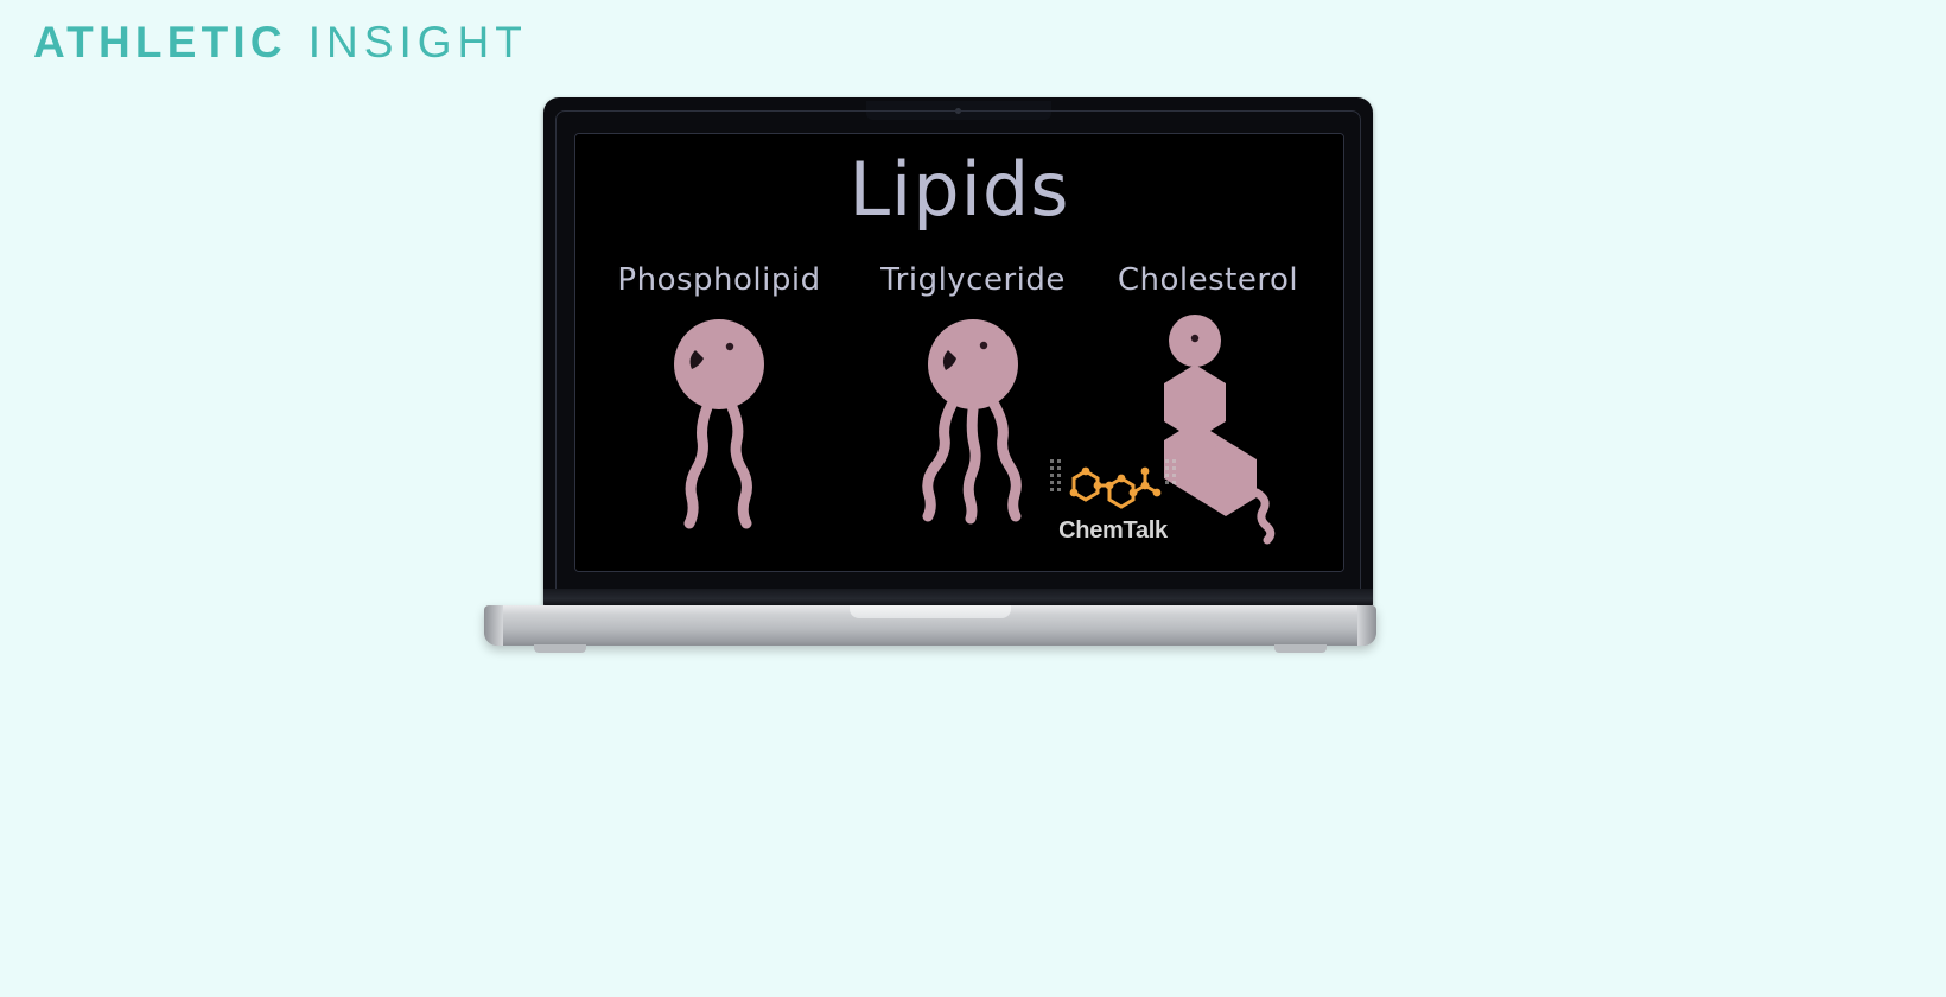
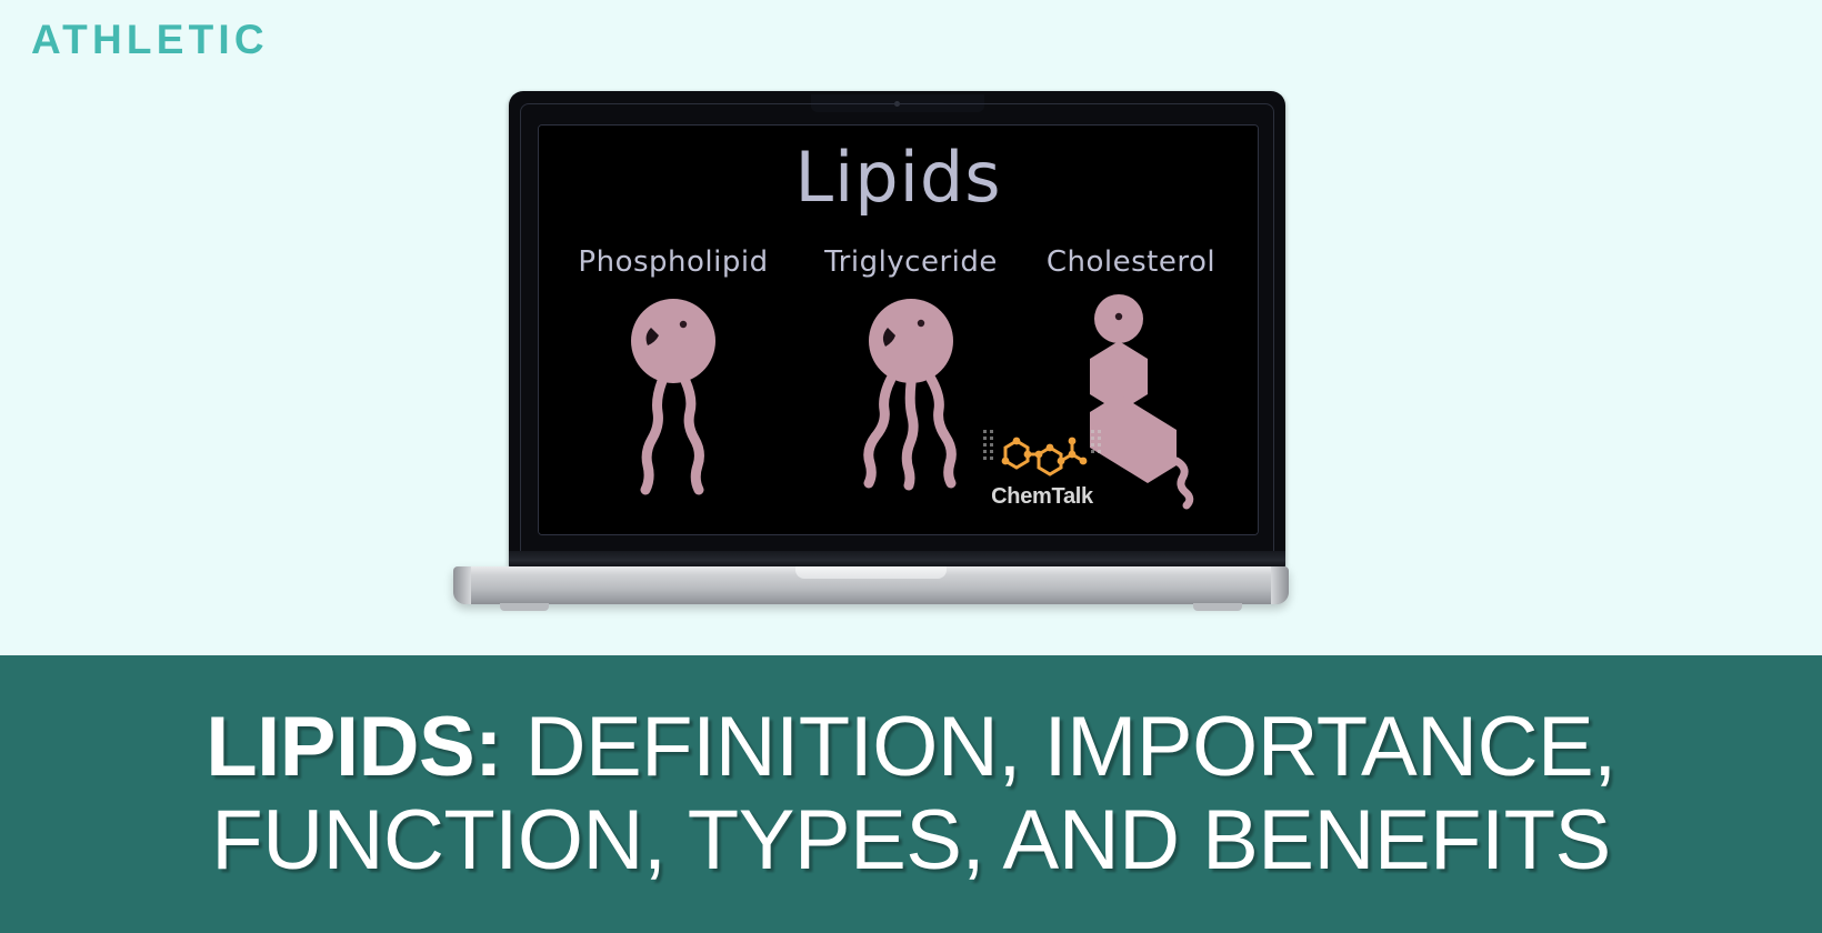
  ATHLETIC
- INSIGHT
  Lipids
  Phospholipid
  Triglyceride
  Cholesterol
  ChemTalk
+ LIPIDS: DEFINITION, IMPORTANCE, FUNCTION, TYPES, AND BENEFITS
